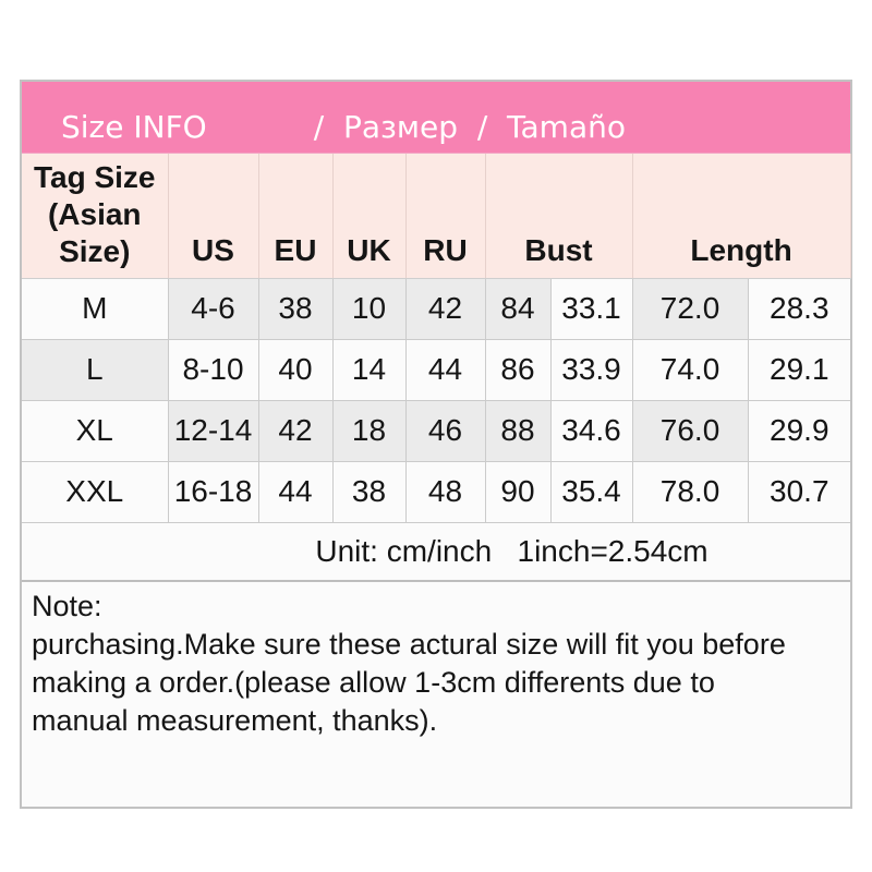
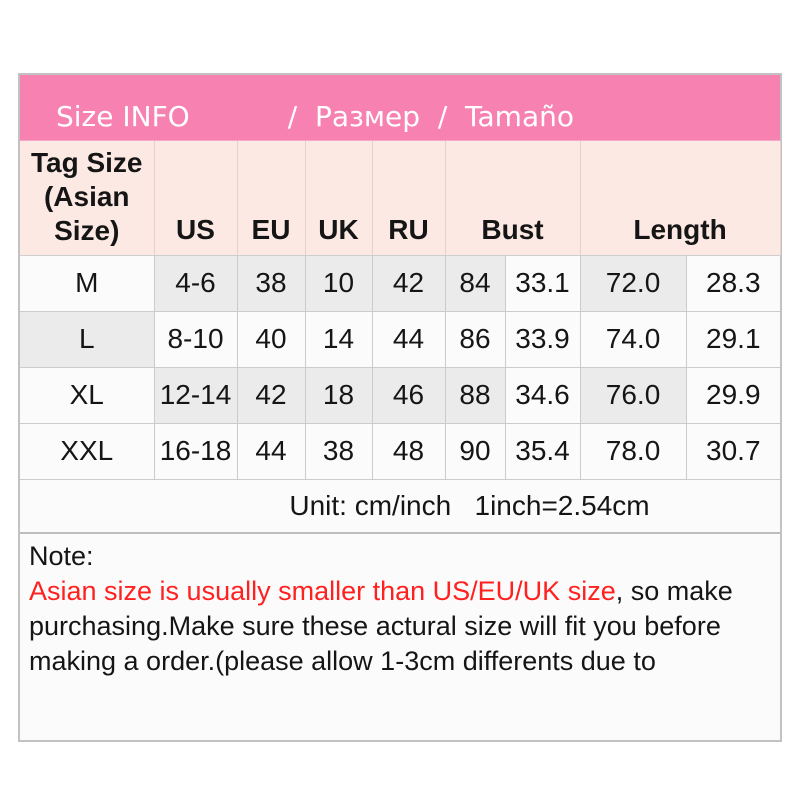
  Size INFO
  / Размер / Tamaño
  Tag Size (Asian Size)	US	EU	UK	RU	Bust	Length
  M	4-6	38	10	42	84	33.1	72.0	28.3
  L	8-10	40	14	44	86	33.9	74.0	29.1
  XL	12-14	42	18	46	88	34.6	76.0	29.9
  XXL	16-18	44	38	48	90	35.4	78.0	30.7
  Unit: cm/inch 1inch=2.54cm
  Note:
+ Asian size is usually smaller than US/EU/UK size, so make
  purchasing.Make sure these actural size will fit you before
  making a order.(please allow 1-3cm differents due to
- manual measurement, thanks).
